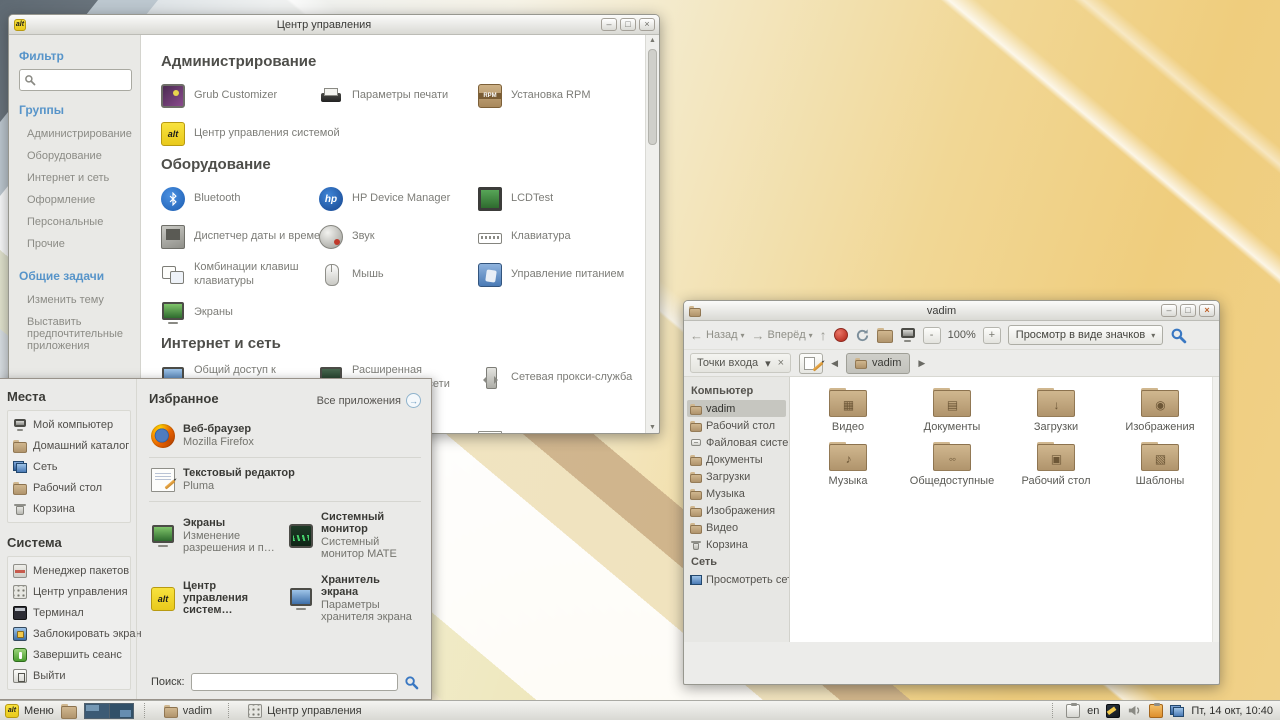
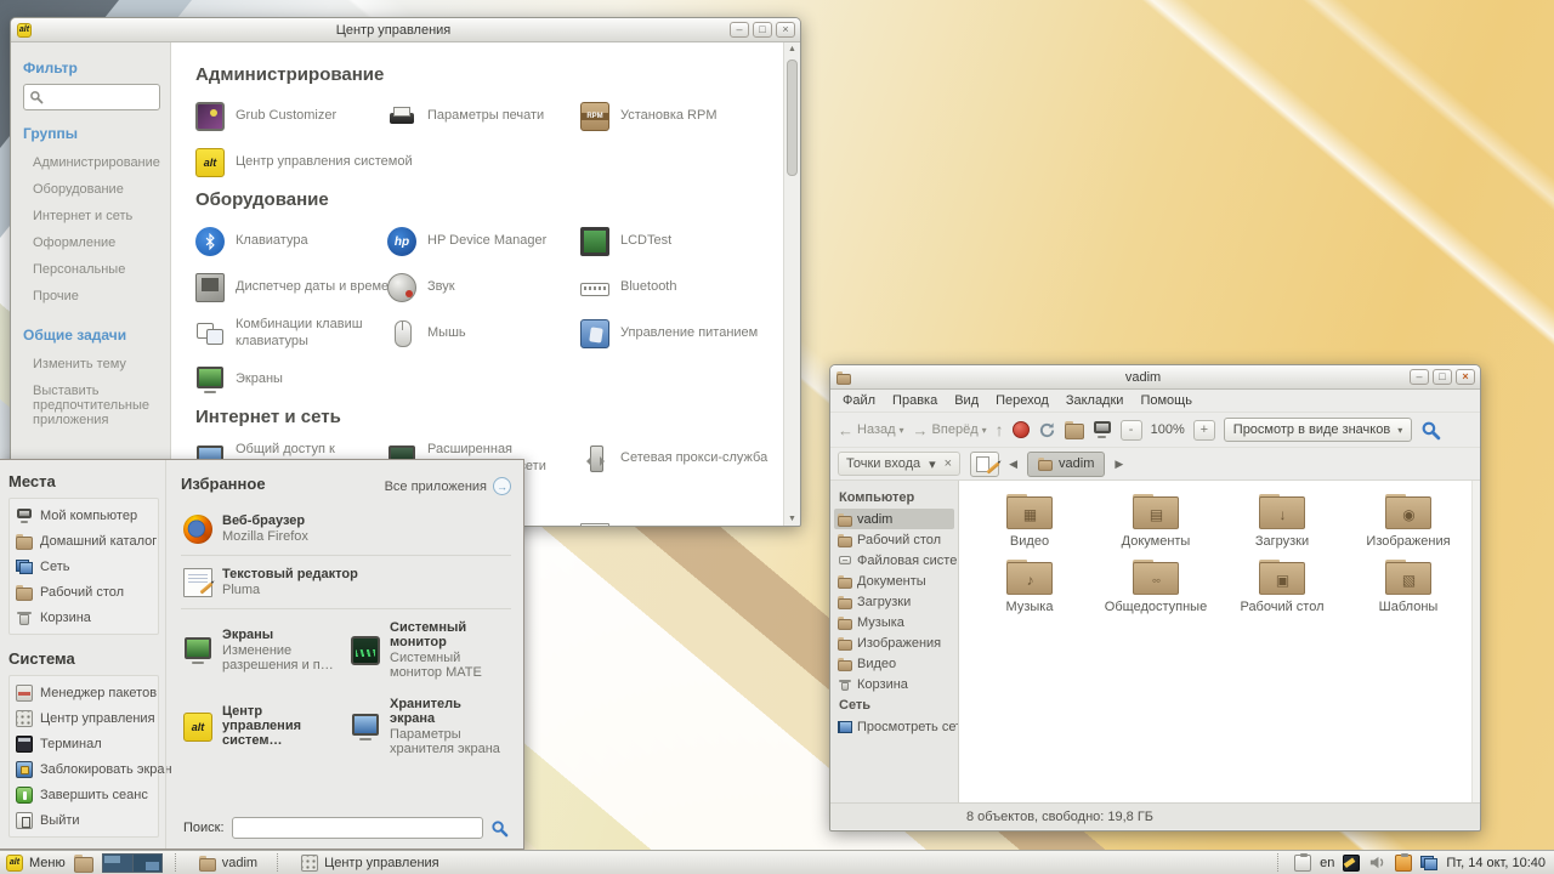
  Центр управления
  –
  □
  ×
  Фильтр
  Группы
  Администрирование
  Оборудование
  Интернет и сеть
  Оформление
  Персональные
  Прочие
  Общие задачи
  Изменить тему
  Выставить предпочтительные приложения
  Администрирование
  Grub Customizer
  Параметры печати
  Установка RPM
  Центр управления системой
  Оборудование
- Bluetooth
+ Клавиатура
  HP Device Manager
  LCDTest
  Диспетчер даты и време
  Звук
- Клавиатура
+ Bluetooth
  Комбинации клавиш клавиатуры
  Мышь
  Управление питанием
  Экраны
  Интернет и сеть
  Сетевая прокси-служба
  vadim
  –
  □
  ×
+ Файл
+ Правка
+ Вид
+ Переход
+ Закладки
+ Помощь
  ←
  Назад
  ▾
  →
  Вперёд
  ▾
  ↑
  -
  100%
  +
  Просмотр в виде значков
  ▾
  Точки входа
  ▾
  ×
  ◀
  vadim
  ▶
  Компьютер
  vadim
  Рабочий стол
  Файловая систе
  Документы
  Загрузки
  Музыка
  Изображения
  Видео
  Корзина
  Сеть
  Просмотреть се
  ▦
  Видео
  ▤
  Документы
  ↓
  Загрузки
  ◉
  Изображения
  ♪
  Музыка
  ◦◦
  Общедоступные
  ▣
  Рабочий стол
  ▧
  Шаблоны
+ 8 объектов, свободно: 19,8 ГБ
  Места
  Мой компьютер
  Домашний каталог
  Сеть
  Рабочий стол
  Корзина
  Система
  Менеджер пакетов
  Центр управления
  Терминал
  Заблокировать экран
  Завершить сеанс
  Выйти
  Избранное
  Все приложения
  →
  Веб-браузер
  Mozilla Firefox
  Текстовый редактор
  Pluma
  Экраны
  Изменение разрешения и п…
  Системный монитор
  Системный монитор MATE
  Центр управления систем…
  Хранитель экрана
  Параметры хранителя экрана
  Поиск:
  Меню
  vadim
  Центр управления
  en
  Пт, 14 окт, 10:40
